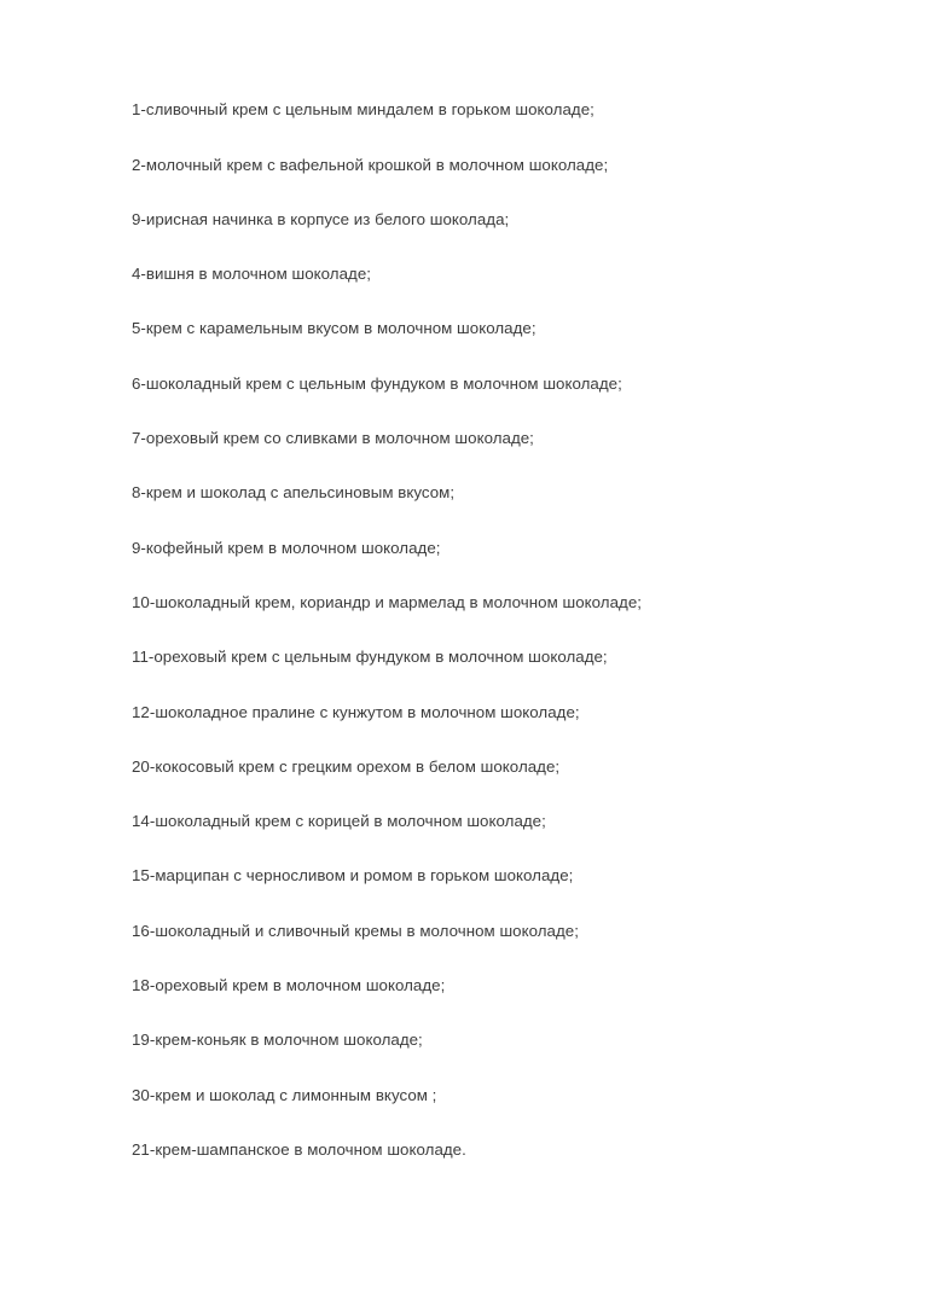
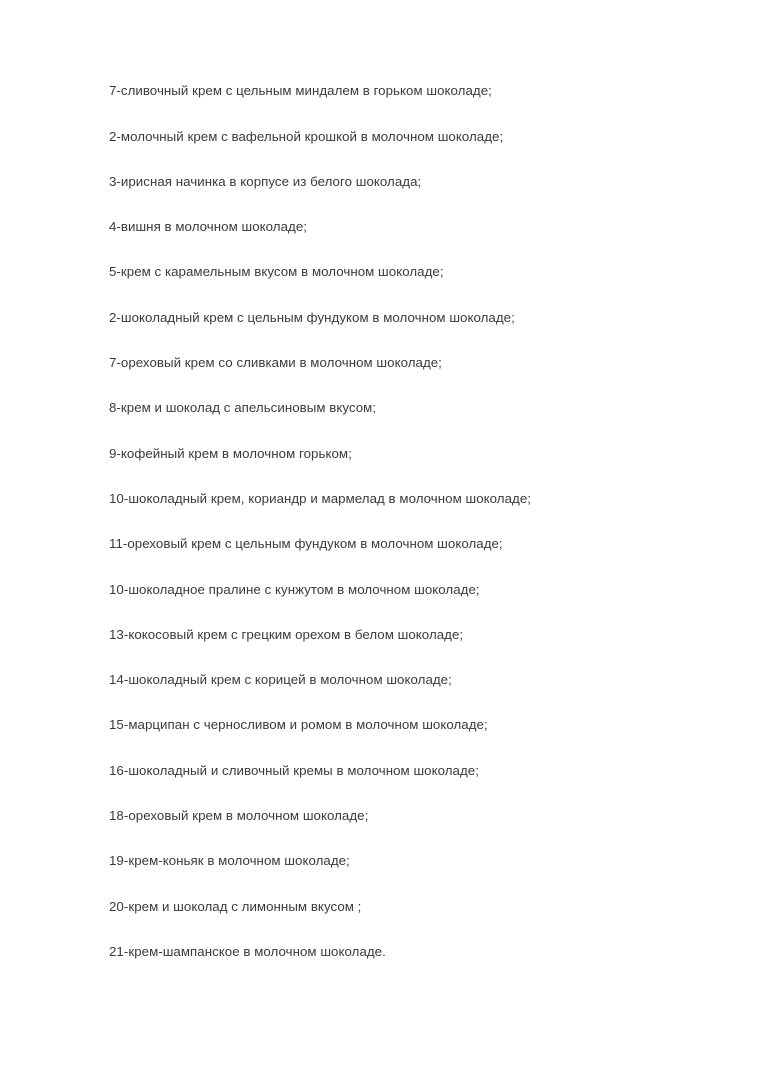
- 1-сливочный крем с цельным миндалем в горьком шоколаде;
+ 7-сливочный крем с цельным миндалем в горьком шоколаде;
  2-молочный крем с вафельной крошкой в молочном шоколаде;
- 9-ирисная начинка в корпусе из белого шоколада;
+ 3-ирисная начинка в корпусе из белого шоколада;
  4-вишня в молочном шоколаде;
  5-крем с карамельным вкусом в молочном шоколаде;
- 6-шоколадный крем с цельным фундуком в молочном шоколаде;
+ 2-шоколадный крем с цельным фундуком в молочном шоколаде;
  7-ореховый крем со сливками в молочном шоколаде;
  8-крем и шоколад с апельсиновым вкусом;
- 9-кофейный крем в молочном шоколаде;
+ 9-кофейный крем в молочном горьком;
  10-шоколадный крем, кориандр и мармелад в молочном шоколаде;
  11-ореховый крем с цельным фундуком в молочном шоколаде;
- 12-шоколадное пралине с кунжутом в молочном шоколаде;
+ 10-шоколадное пралине с кунжутом в молочном шоколаде;
- 20-кокосовый крем с грецким орехом в белом шоколаде;
+ 13-кокосовый крем с грецким орехом в белом шоколаде;
  14-шоколадный крем с корицей в молочном шоколаде;
- 15-марципан с черносливом и ромом в горьком шоколаде;
+ 15-марципан с черносливом и ромом в молочном шоколаде;
  16-шоколадный и сливочный кремы в молочном шоколаде;
  18-ореховый крем в молочном шоколаде;
  19-крем-коньяк в молочном шоколаде;
- 30-крем и шоколад с лимонным вкусом ;
+ 20-крем и шоколад с лимонным вкусом ;
  21-крем-шампанское в молочном шоколаде.
